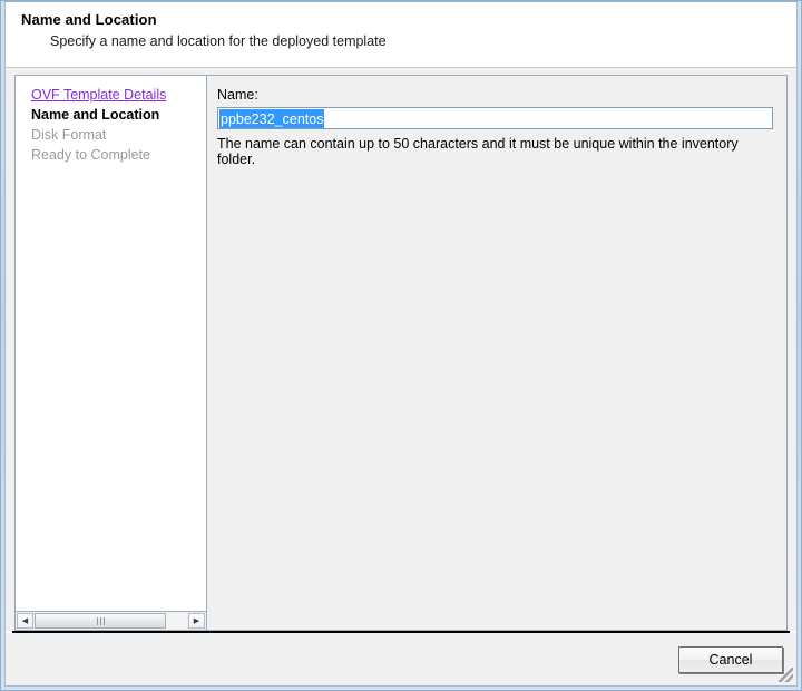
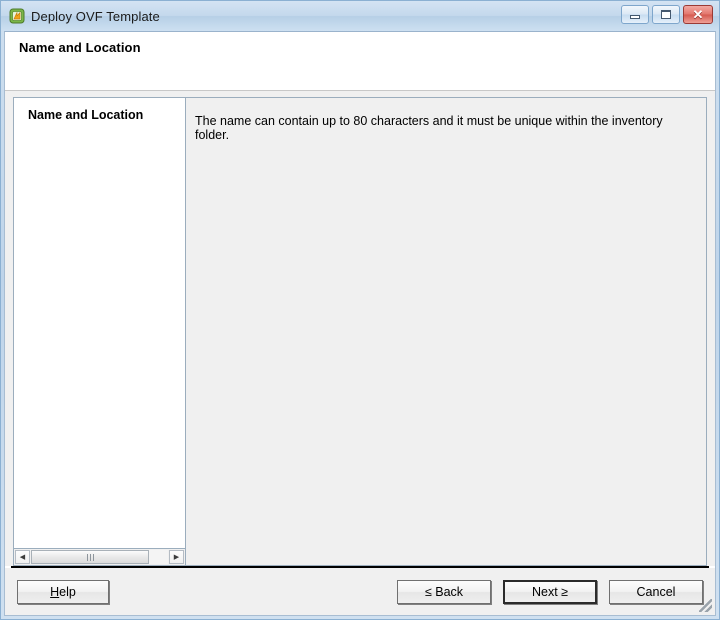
+ Deploy OVF Template
+ ✕
  Name and Location
- Specify a name and location for the deployed template
- OVF Template Details
  Name and Location
- Disk Format
- Ready to Complete
- Name:
- ppbe232_centos
- The name can contain up to 50 characters and it must be unique within the inventory folder.
+ The name can contain up to 80 characters and it must be unique within the inventory folder.
+ H
+ elp
+ ≤ Back
+ Next ≥
  Cancel
